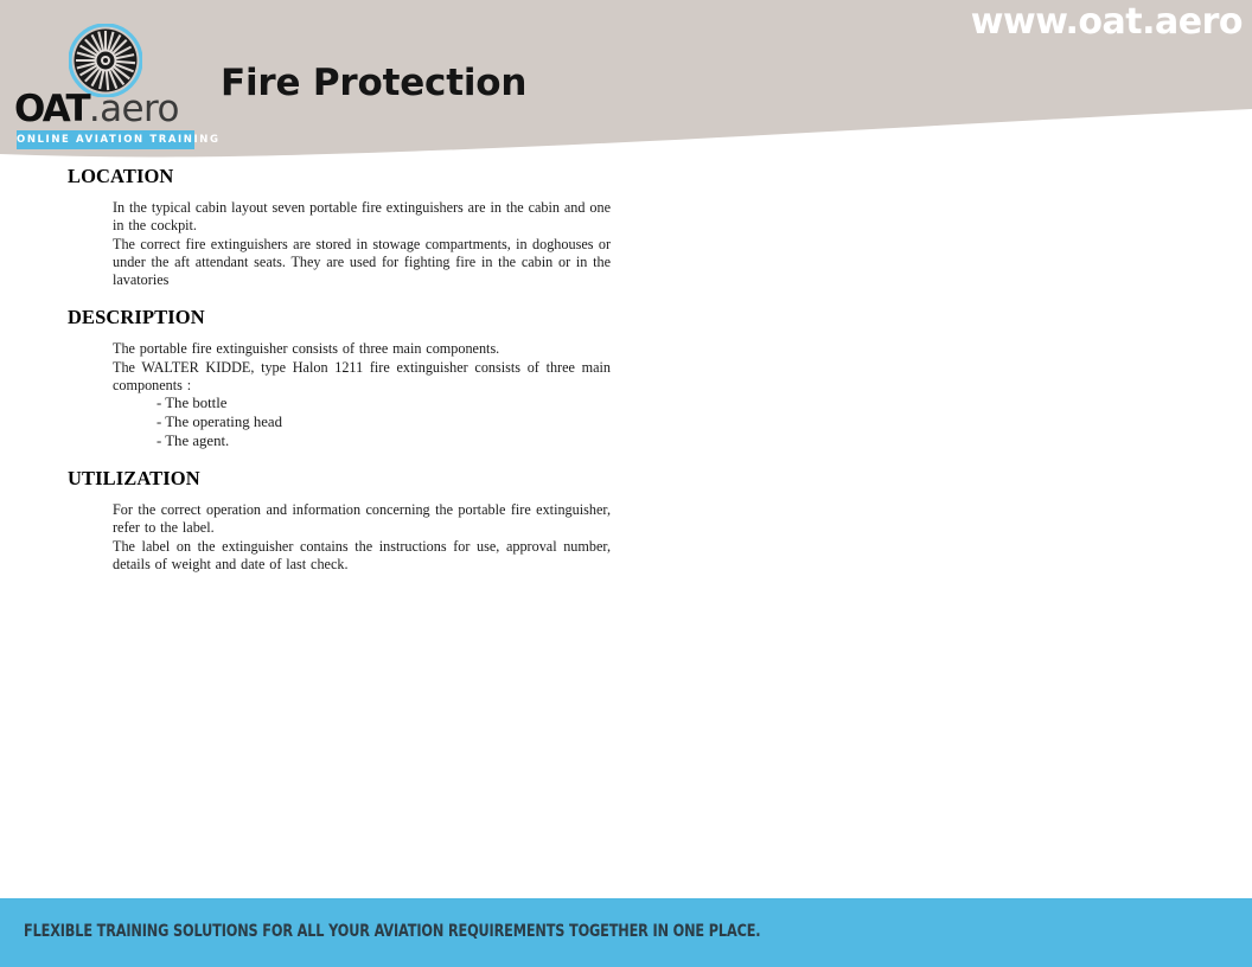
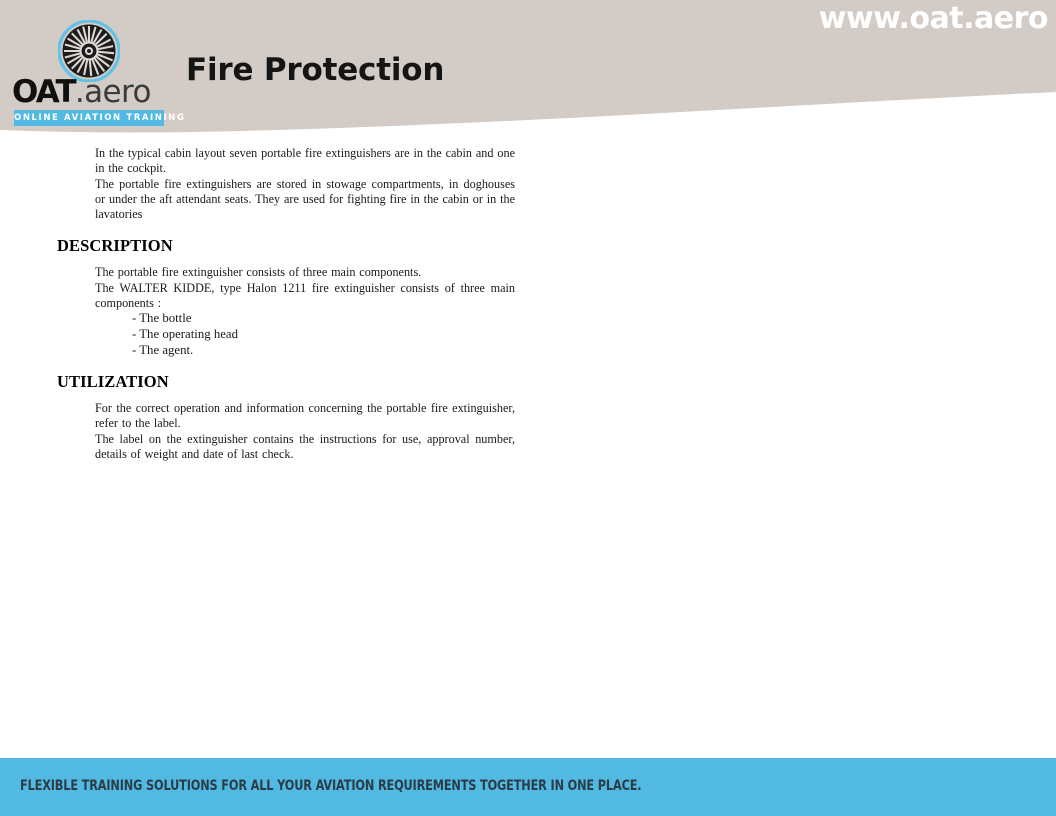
  www.oat.aero
  Fire Protection
  OAT.aero
  ONLINE AVIATION TRAINING
- LOCATION
  In the typical cabin layout seven portable fire extinguishers are in the cabin and one in the cockpit.
- The correct fire extinguishers are stored in stowage compartments, in doghouses or under the aft attendant seats. They are used for fighting fire in the cabin or in the lavatories
+ The portable fire extinguishers are stored in stowage compartments, in doghouses or under the aft attendant seats. They are used for fighting fire in the cabin or in the lavatories
  DESCRIPTION
  The portable fire extinguisher consists of three main components.
  The WALTER KIDDE, type Halon 1211 fire extinguisher consists of three main components :
  - The bottle
  - The operating head
  - The agent.
  UTILIZATION
  For the correct operation and information concerning the portable fire extinguisher, refer to the label.
  The label on the extinguisher contains the instructions for use, approval number, details of weight and date of last check.
  FLEXIBLE TRAINING SOLUTIONS FOR ALL YOUR AVIATION REQUIREMENTS TOGETHER IN ONE PLACE.
